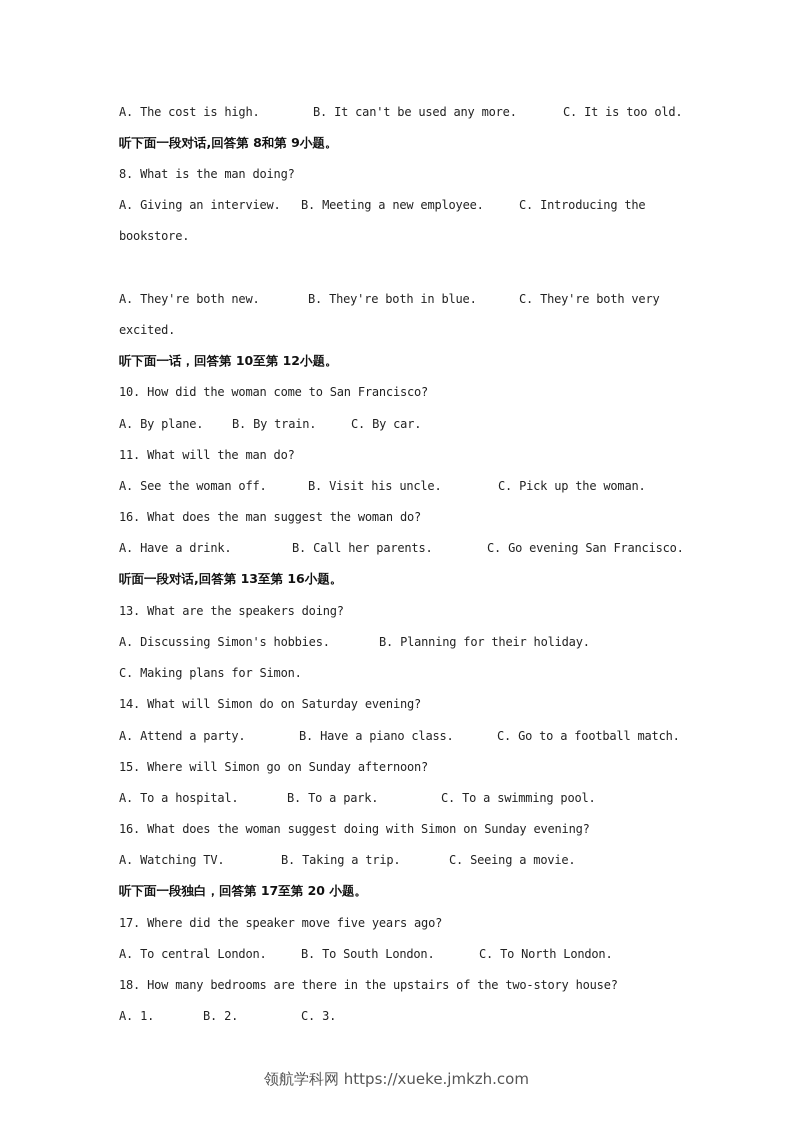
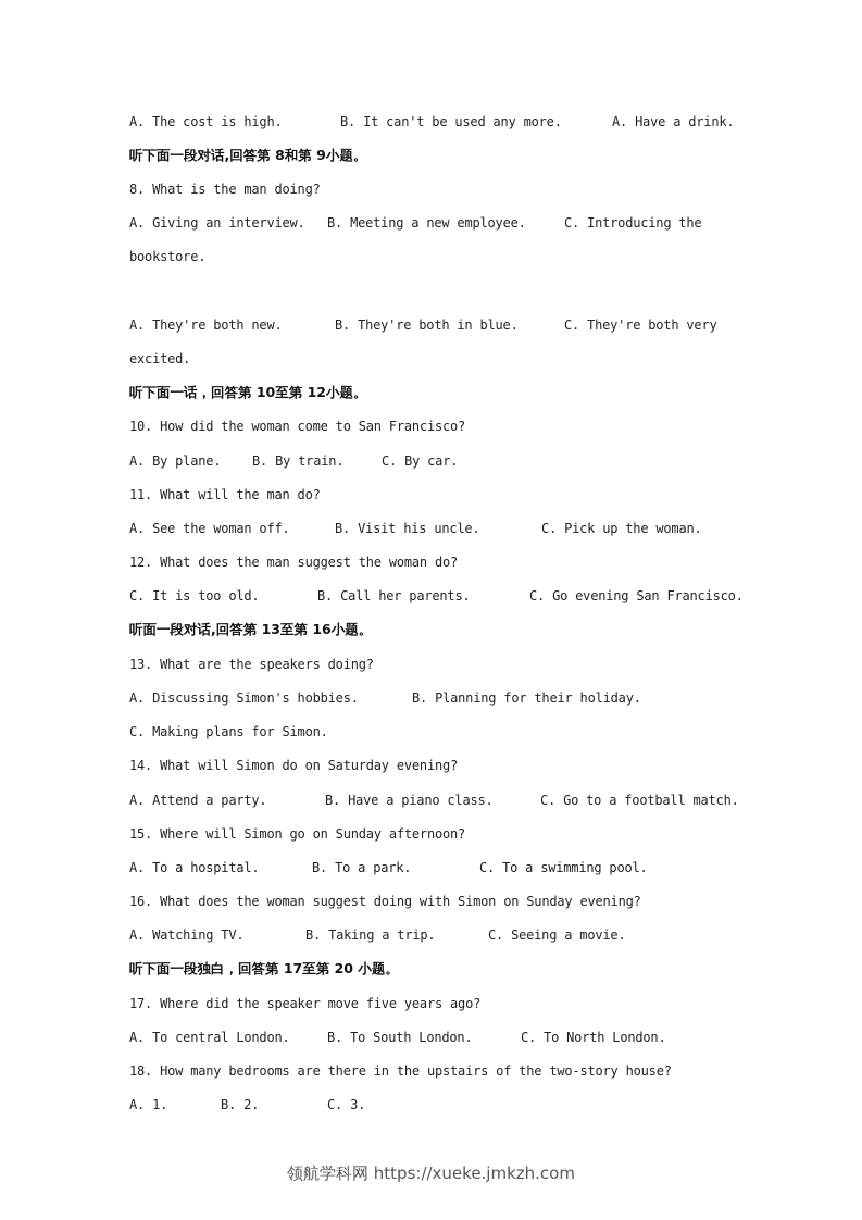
  A. The cost is high.
  B. It can't be used any more.
- C. It is too old.
+ A. Have a drink.
  听下面一段对话,回答第 8和第 9小题。
  8. What is the man doing?
  A. Giving an interview.
  B. Meeting a new employee.
  C. Introducing the
  bookstore.
  A. They're both new.
  B. They're both in blue.
  C. They're both very
  excited.
  听下面一话，回答第 10至第 12小题。
  10. How did the woman come to San Francisco?
  A. By plane.
  B. By train.
  C. By car.
  11. What will the man do?
  A. See the woman off.
  B. Visit his uncle.
  C. Pick up the woman.
- 16. What does the man suggest the woman do?
+ 12. What does the man suggest the woman do?
- A. Have a drink.
+ C. It is too old.
  B. Call her parents.
  C. Go evening San Francisco.
  听面一段对话,回答第 13至第 16小题。
  13. What are the speakers doing?
  A. Discussing Simon's hobbies.
  B. Planning for their holiday.
  C. Making plans for Simon.
  14. What will Simon do on Saturday evening?
  A. Attend a party.
  B. Have a piano class.
  C. Go to a football match.
  15. Where will Simon go on Sunday afternoon?
  A. To a hospital.
  B. To a park.
  C. To a swimming pool.
  16. What does the woman suggest doing with Simon on Sunday evening?
  A. Watching TV.
  B. Taking a trip.
  C. Seeing a movie.
  听下面一段独白，回答第 17至第 20 小题。
  17. Where did the speaker move five years ago?
  A. To central London.
  B. To South London.
  C. To North London.
  18. How many bedrooms are there in the upstairs of the two-story house?
  A. 1.
  B. 2.
  C. 3.
  领航学科网 https://xueke.jmkzh.com
